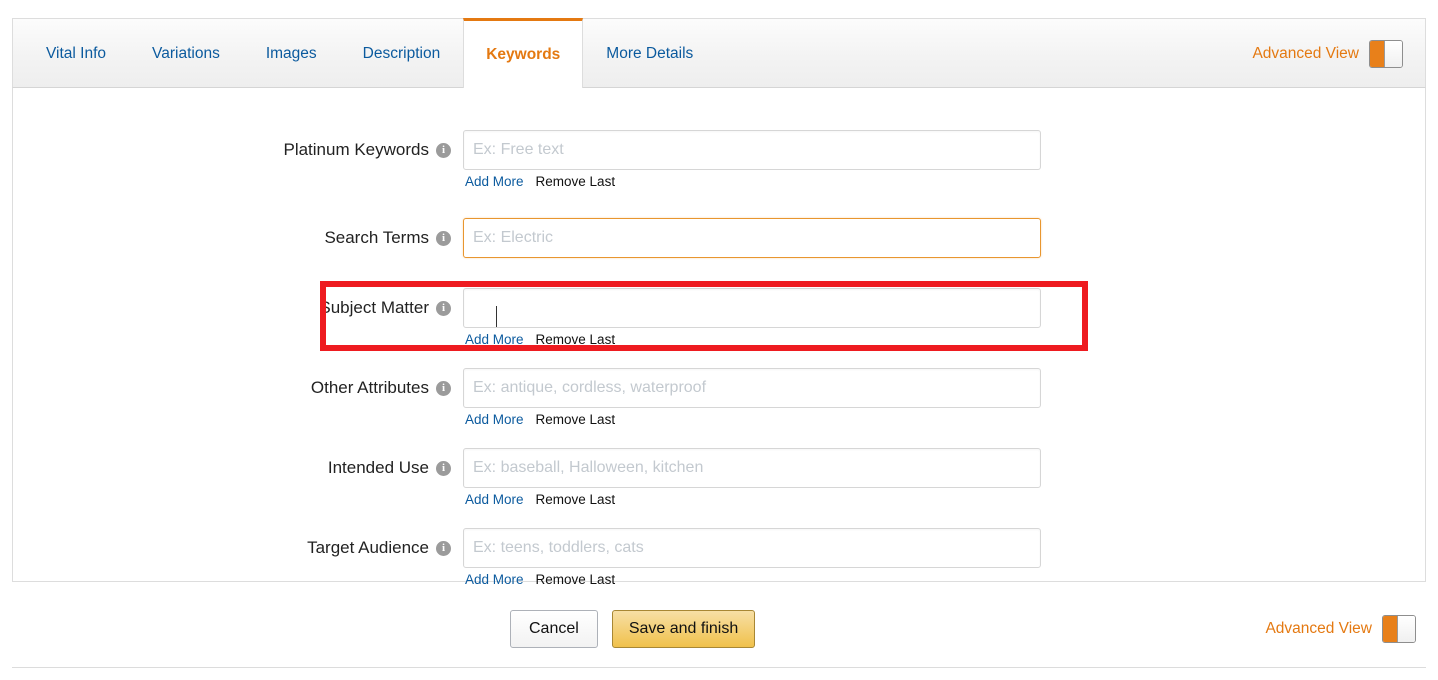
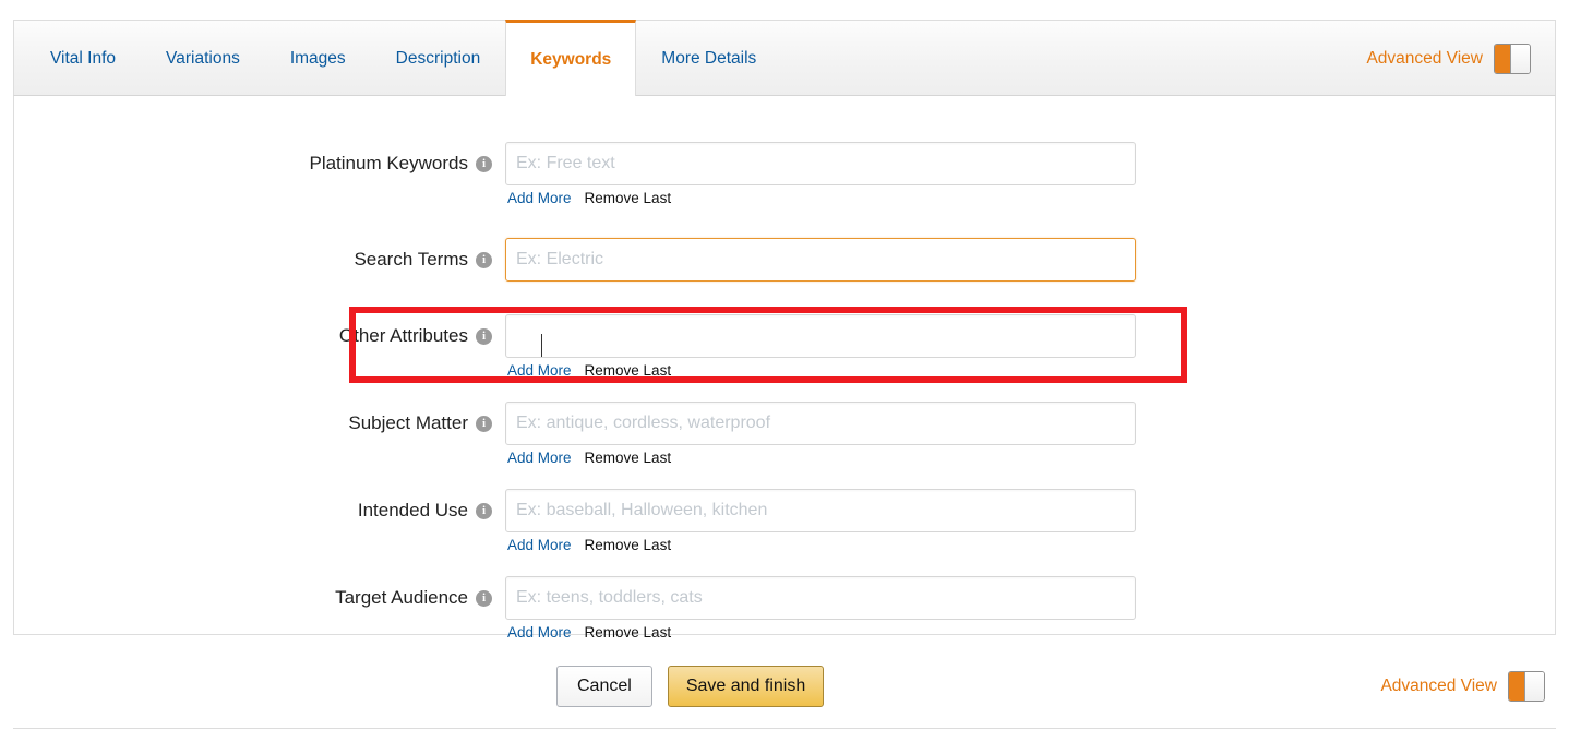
  Vital Info
  Variations
  Images
  Description
  Keywords
  More Details
  Advanced View
  Platinum Keywords
  i
  Ex: Free text
  Add More
  Remove Last
  Search Terms
  i
  Ex: Electric
- Subject Matter
+ Other Attributes
  i
  Add More
  Remove Last
- Other Attributes
+ Subject Matter
  i
  Ex: antique, cordless, waterproof
  Add More
  Remove Last
  Intended Use
  i
  Ex: baseball, Halloween, kitchen
  Add More
  Remove Last
  Target Audience
  i
  Ex: teens, toddlers, cats
  Add More
  Remove Last
  Cancel
  Save and finish
  Advanced View
